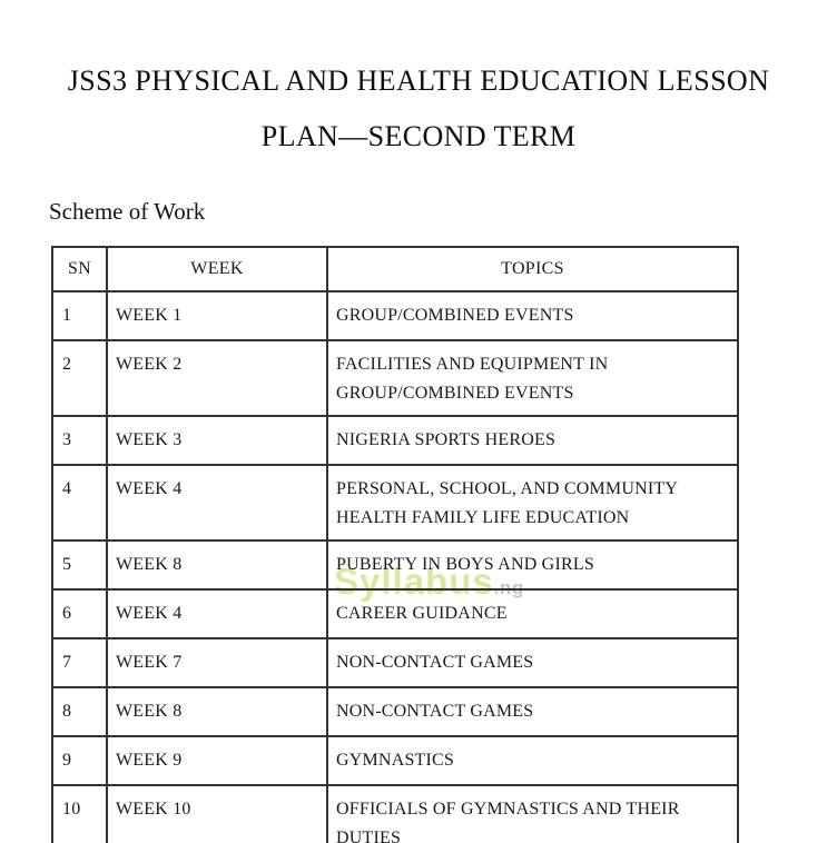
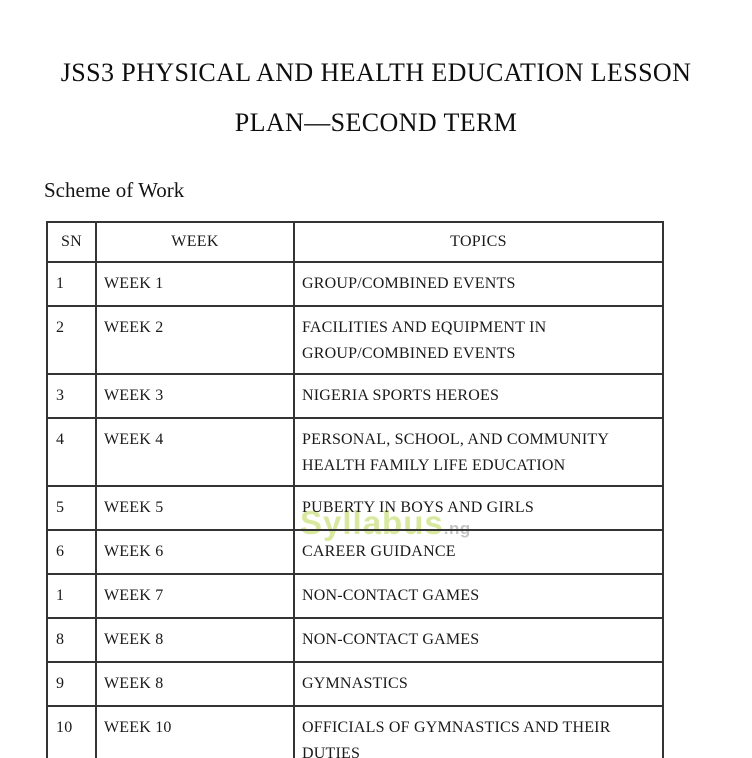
  JSS3 PHYSICAL AND HEALTH EDUCATION LESSON
  PLAN—SECOND TERM
  Scheme of Work
  Syllabus.ng
  SN	WEEK	TOPICS
  1	WEEK 1	GROUP/COMBINED EVENTS
  2	WEEK 2	FACILITIES AND EQUIPMENT IN GROUP/COMBINED EVENTS
  3	WEEK 3	NIGERIA SPORTS HEROES
  4	WEEK 4	PERSONAL, SCHOOL, AND COMMUNITY HEALTH FAMILY LIFE EDUCATION
- 5	WEEK 8	PUBERTY IN BOYS AND GIRLS
+ 5	WEEK 5	PUBERTY IN BOYS AND GIRLS
- 6	WEEK 4	CAREER GUIDANCE
+ 6	WEEK 6	CAREER GUIDANCE
- 7	WEEK 7	NON-CONTACT GAMES
+ 1	WEEK 7	NON-CONTACT GAMES
  8	WEEK 8	NON-CONTACT GAMES
- 9	WEEK 9	GYMNASTICS
+ 9	WEEK 8	GYMNASTICS
  10	WEEK 10	OFFICIALS OF GYMNASTICS AND THEIR DUTIES
